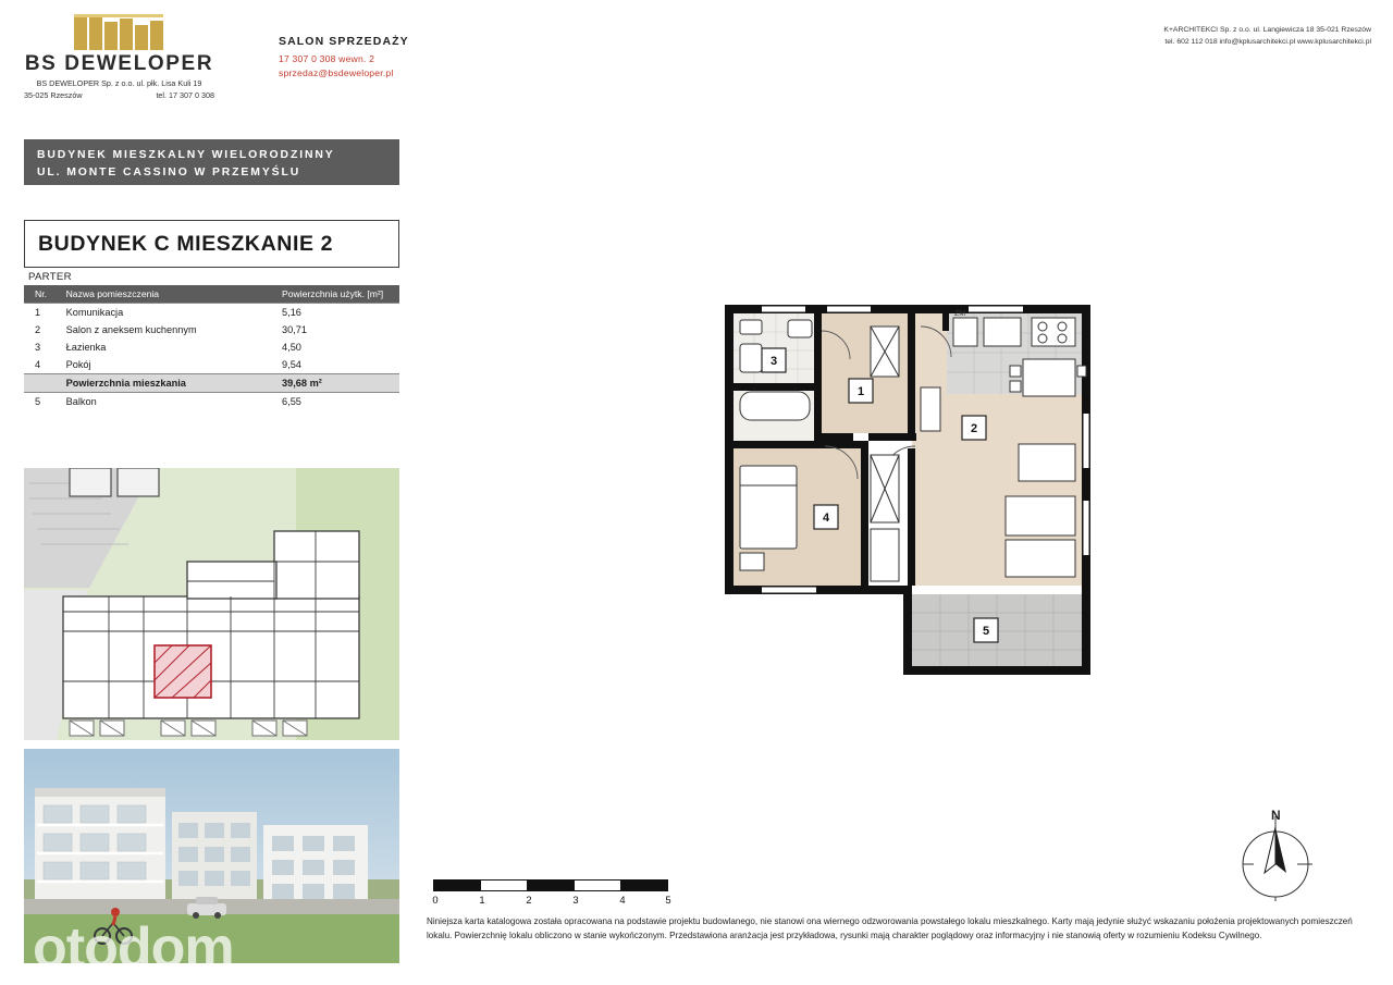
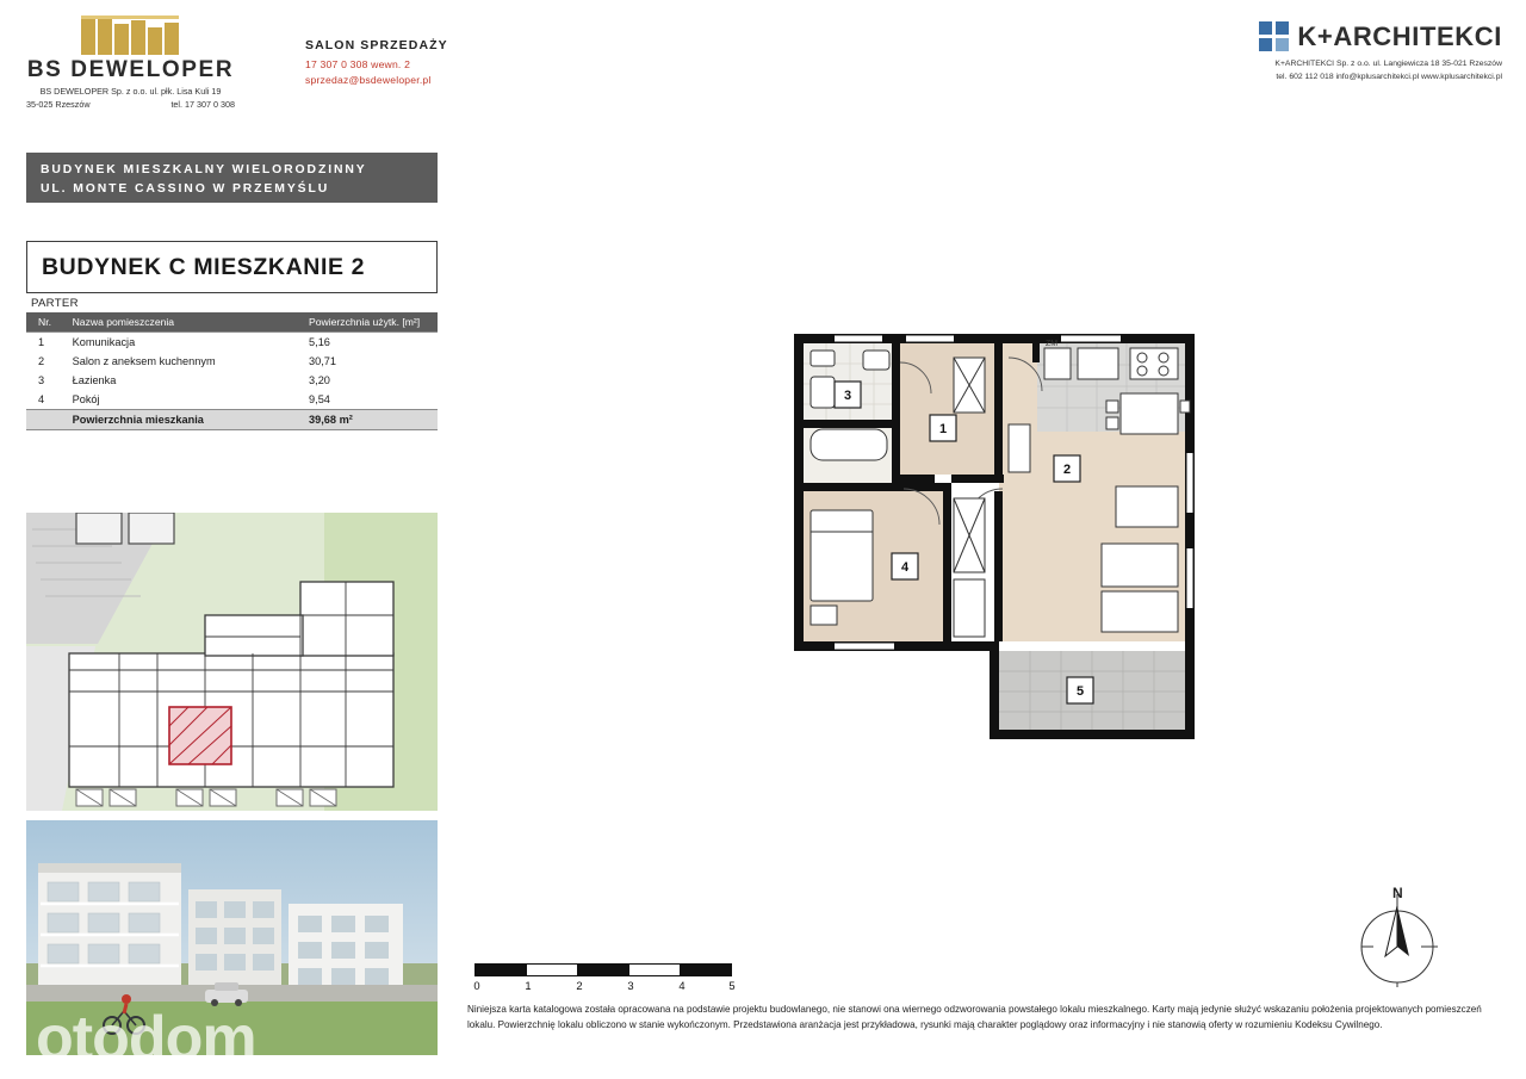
  BS DEWELOPER
  BS DEWELOPER Sp. z o.o. ul. płk. Lisa Kuli 19
  35-025 Rzeszów
  tel. 17 307 0 308
  SALON SPRZEDAŻY
  17 307 0 308 wewn. 2
  sprzedaz@bsdeweloper.pl
+ K+ARCHITEKCI
  BUDYNEK MIESZKALNY WIELORODZINNY
  UL. MONTE CASSINO W PRZEMYŚLU
  BUDYNEK C MIESZKANIE 2
  PARTER
  Nr.	Nazwa pomieszczenia	Powierzchnia użytk. [m²]
  1	Komunikacja	5,16
  2	Salon z aneksem kuchennym	30,71
- 3	Łazienka	4,50
+ 3	Łazienka	3,20
  4	Pokój	9,54
  	Powierzchnia mieszkania	39,68 m²
- 5	Balkon	6,55
  otodom
  3
  1
  2
  4
  5
  0
  1
  2
  3
  4
  5
  Niniejsza karta katalogowa została opracowana na podstawie projektu budowlanego, nie stanowi ona wiernego odzworowania powstałego lokalu mieszkalnego. Karty mają jedynie służyć wskazaniu położenia projektowanych pomieszczeń lokalu. Powierzchnię lokalu obliczono w stanie wykończonym. Przedstawiona aranżacja jest przykładowa, rysunki mają charakter poglądowy oraz informacyjny i nie stanowią oferty w rozumieniu Kodeksu Cywilnego.
  N
